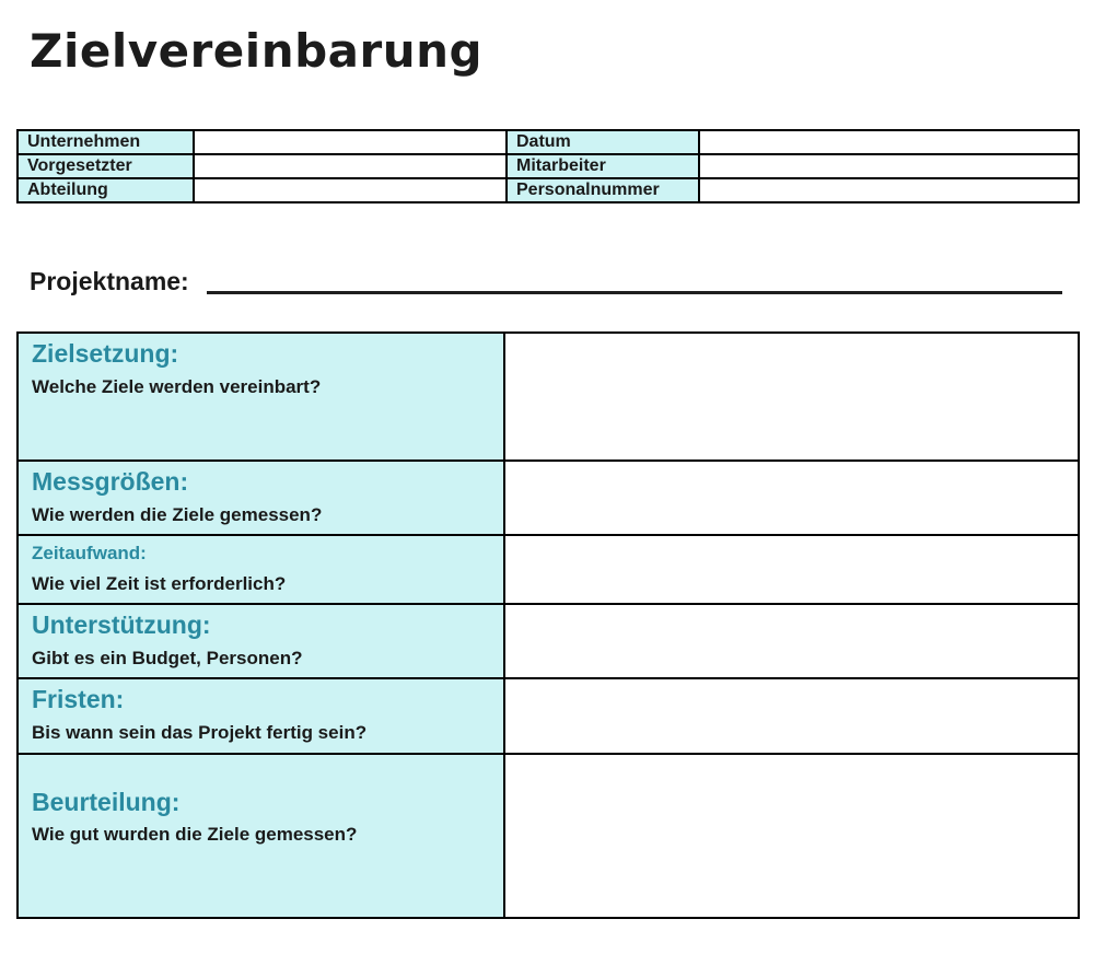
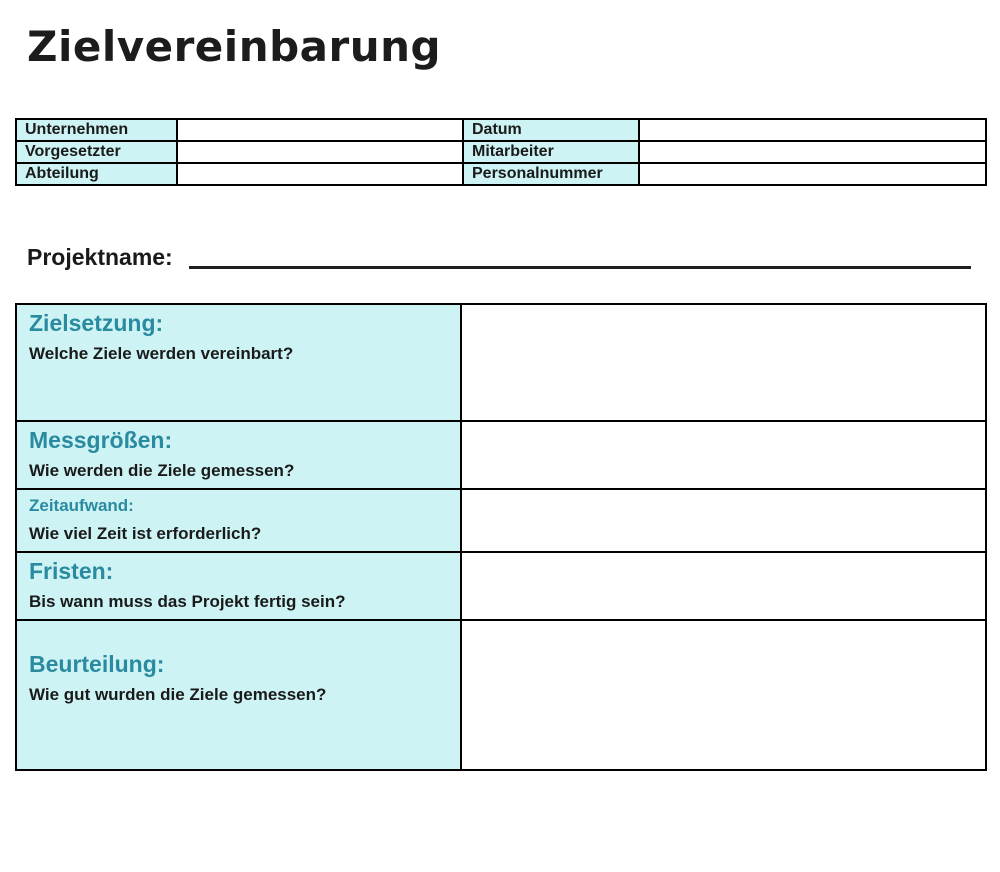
  Zielvereinbarung
  Unternehmen		Datum
  Vorgesetzter		Mitarbeiter
  Abteilung		Personalnummer
  Projektname:
  Zielsetzung: Welche Ziele werden vereinbart?
  Messgrößen: Wie werden die Ziele gemessen?
  Zeitaufwand: Wie viel Zeit ist erforderlich?
- Unterstützung: Gibt es ein Budget, Personen?
- Fristen: Bis wann sein das Projekt fertig sein?
+ Fristen: Bis wann muss das Projekt fertig sein?
  Beurteilung: Wie gut wurden die Ziele gemessen?
